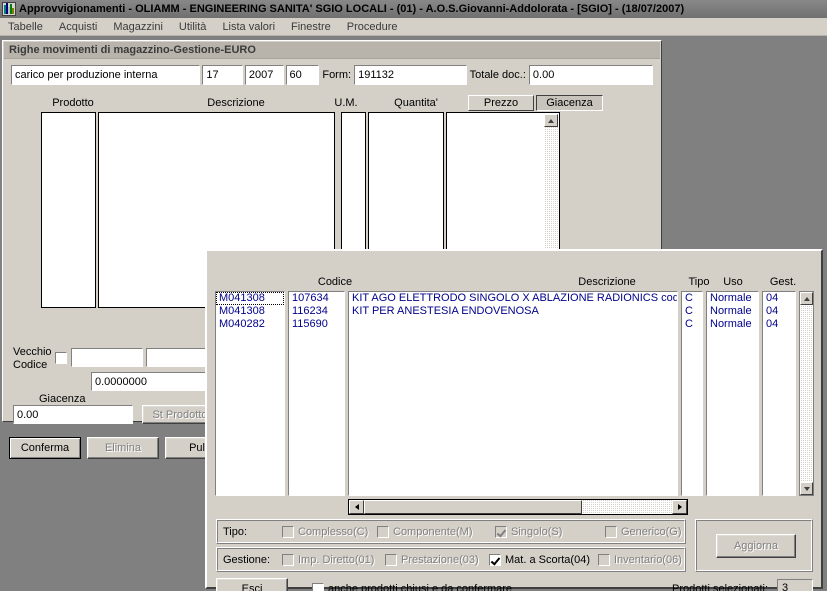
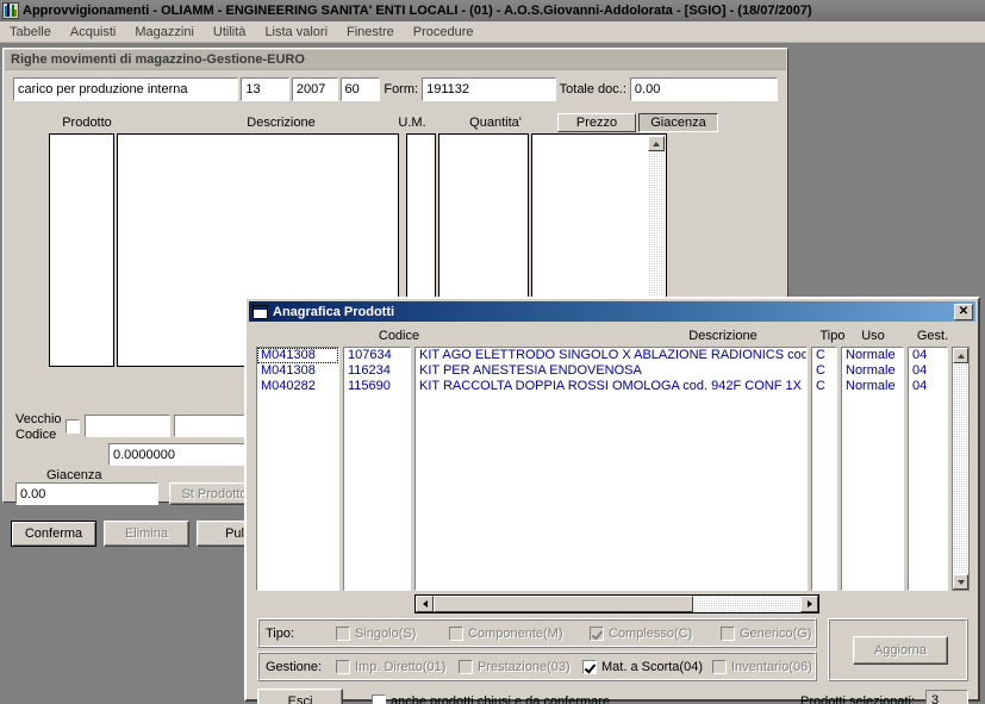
- Approvvigionamenti - OLIAMM - ENGINEERING SANITA' SGIO LOCALI - (01) - A.O.S.Giovanni-Addolorata - [SGIO] - (18/07/2007)
+ Approvvigionamenti - OLIAMM - ENGINEERING SANITA' ENTI LOCALI - (01) - A.O.S.Giovanni-Addolorata - [SGIO] - (18/07/2007)
  Tabelle
  Acquisti
  Magazzini
  Utilità
  Lista valori
  Finestre
  Procedure
  Righe movimenti di magazzino-Gestione-EURO
  carico per produzione interna
- 17
+ 13
  2007
  60
  Form:
  191132
  Totale doc.:
  0.00
  Prodotto
  Descrizione
  U.M.
  Quantita'
  Prezzo
  Giacenza
  Vecchio
  Codice
  0.0000000
  Giacenza
  0.00
  St Prodott
  Conferma
  Elimina
+ Anagrafica Prodotti
+ ✕
  Codice
  Descrizione
  Tipo
  Uso
  Gest.
  M041308
  M041308
  M040282
  107634
  116234
  115690
  KIT AGO ELETTRODO SINGOLO X ABLAZIONE RADIONICS cod
  KIT PER ANESTESIA ENDOVENOSA
+ KIT RACCOLTA DOPPIA ROSSI OMOLOGA cod. 942F CONF 1X
  C
  C
  C
  Normale
  Normale
  Normale
  04
  04
  04
  Tipo:
- Complesso(C)
+ Singolo(S)
  Componente(M)
- Singolo(S)
+ Complesso(C)
  Generico(G)
  Gestione:
  Imp. Diretto(01)
  Prestazione(03)
  Mat. a Scorta(04)
  Inventario(06)
  Aggiorna
  Esci
  anche prodotti chiusi e da confermare
  Prodotti selezionati:
  3
